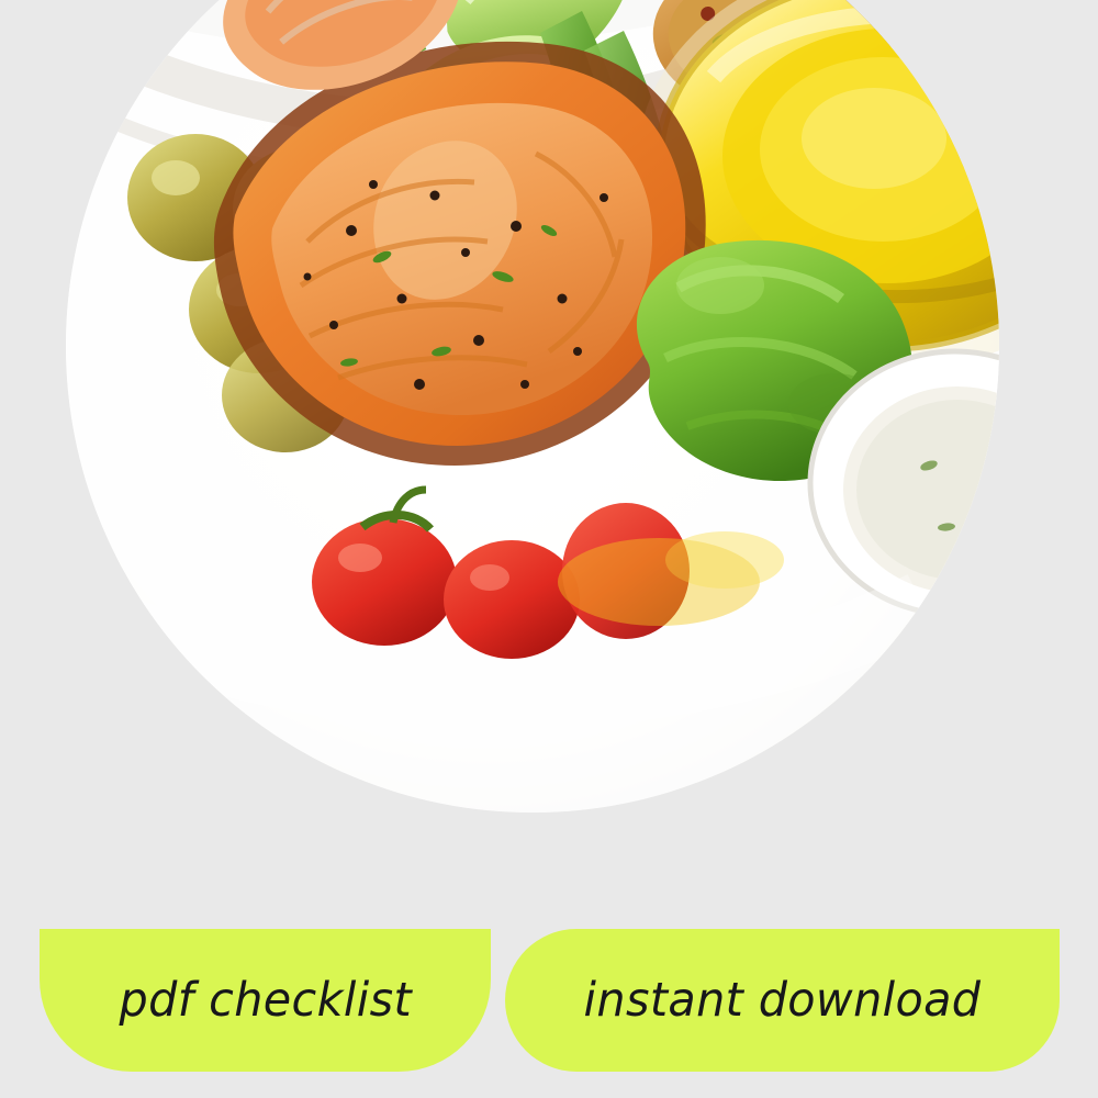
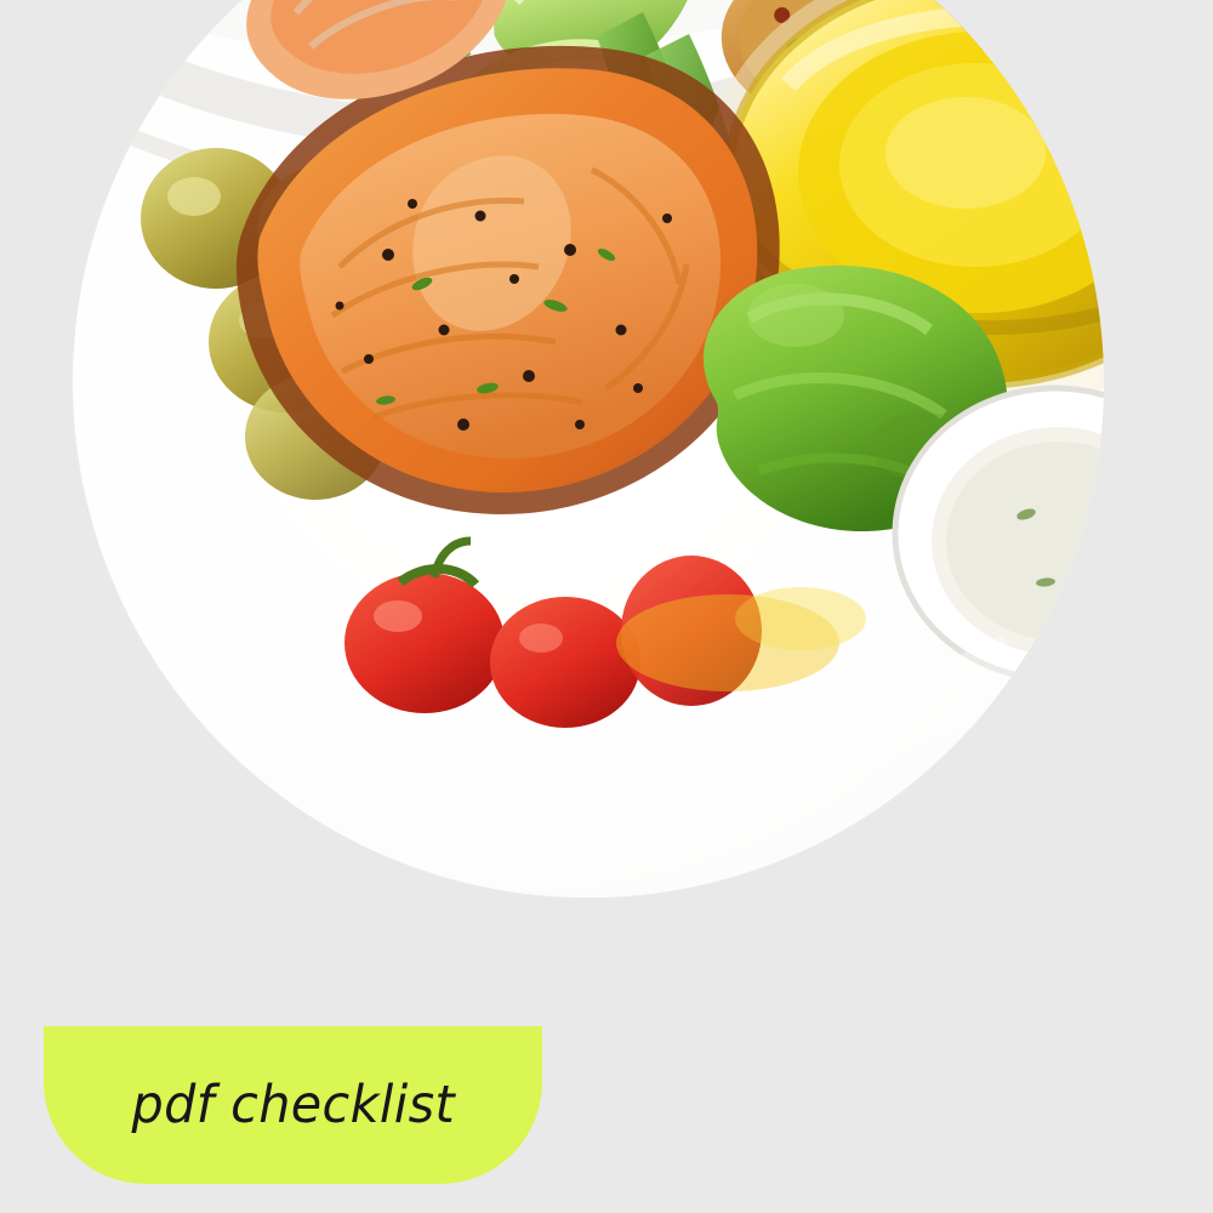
  pdf checklist
- instant download
